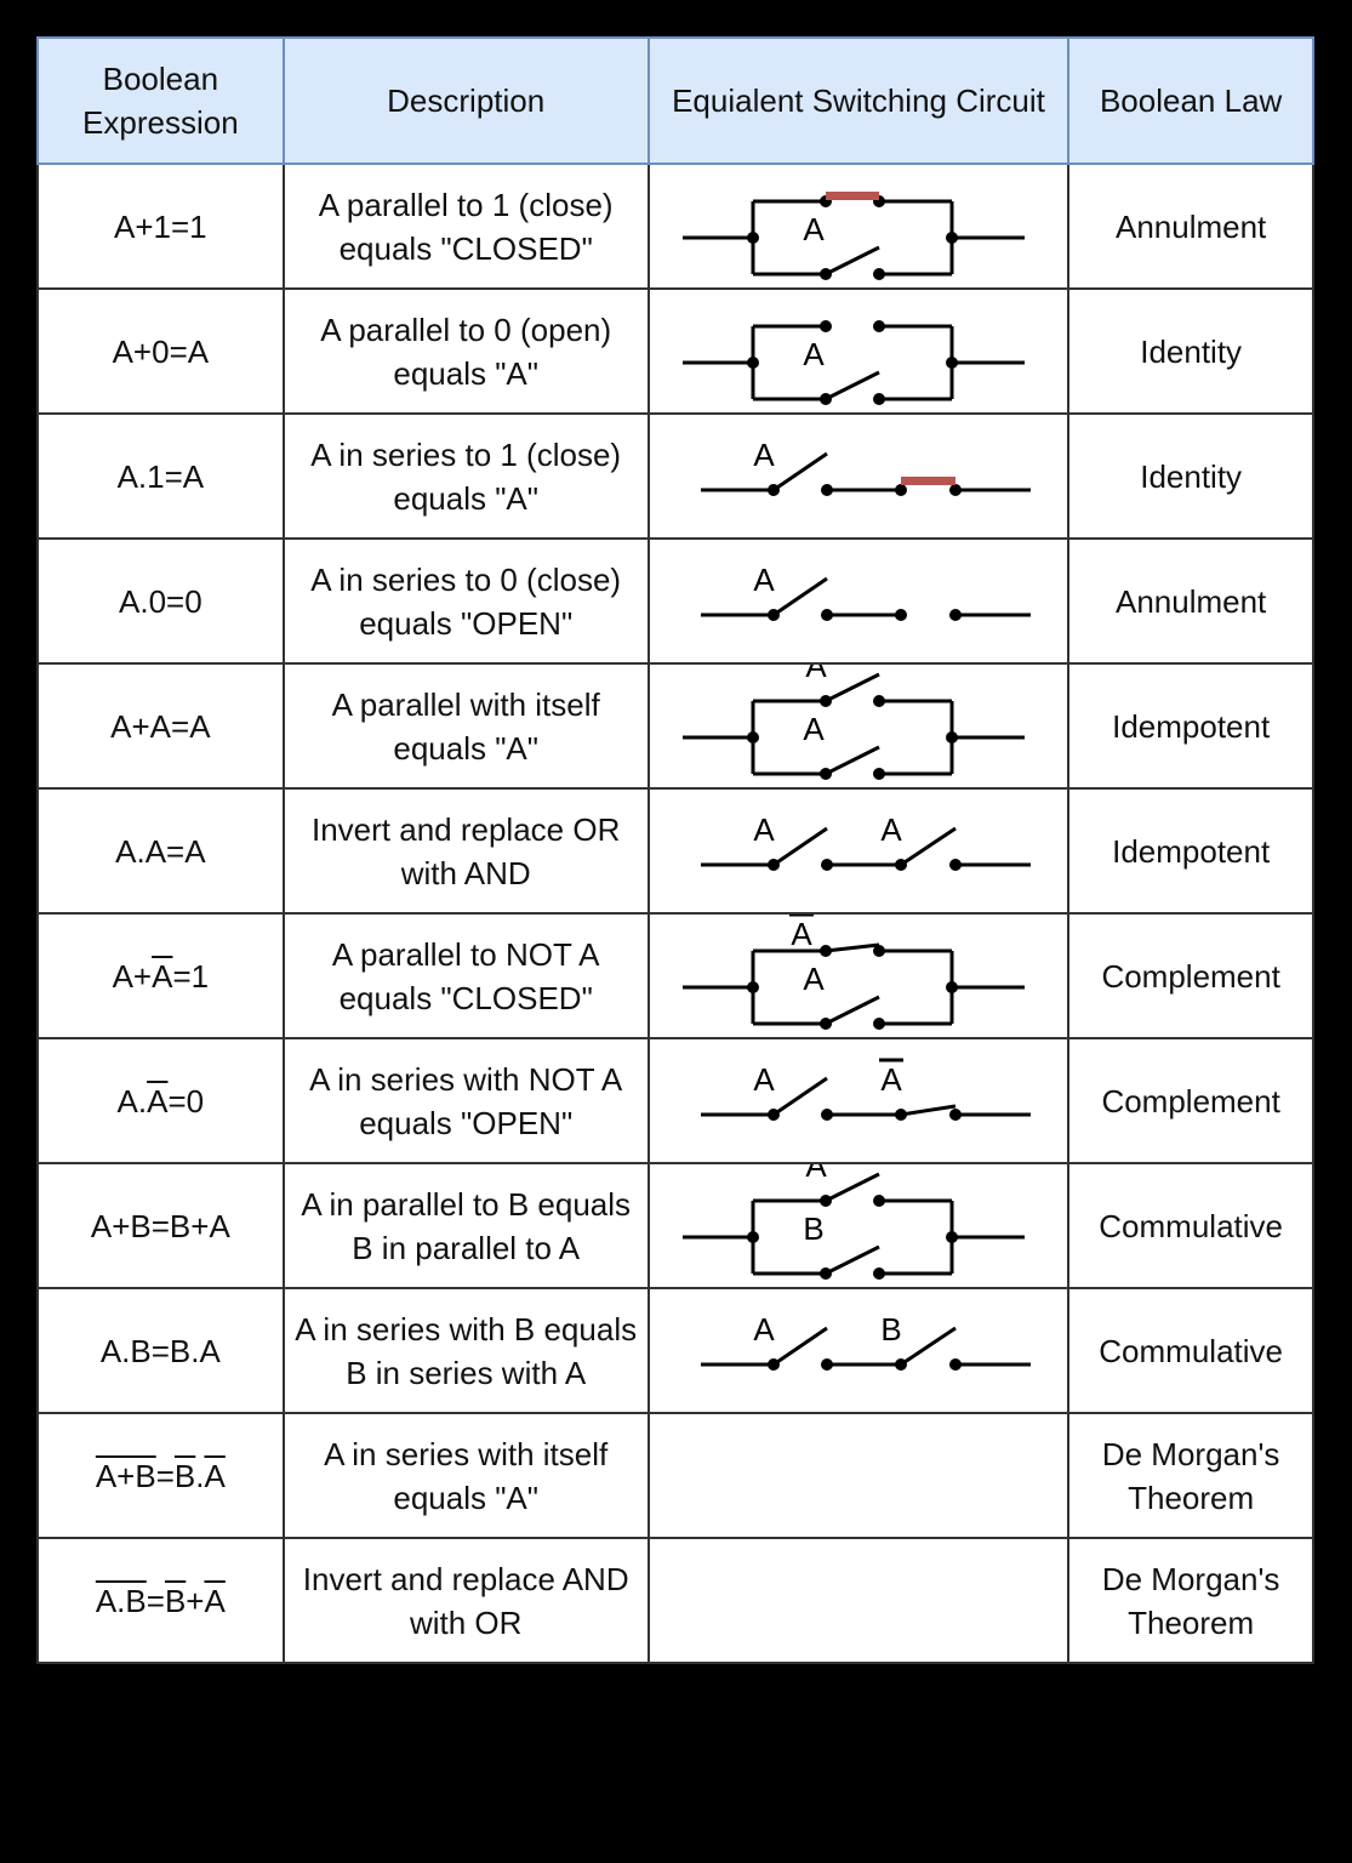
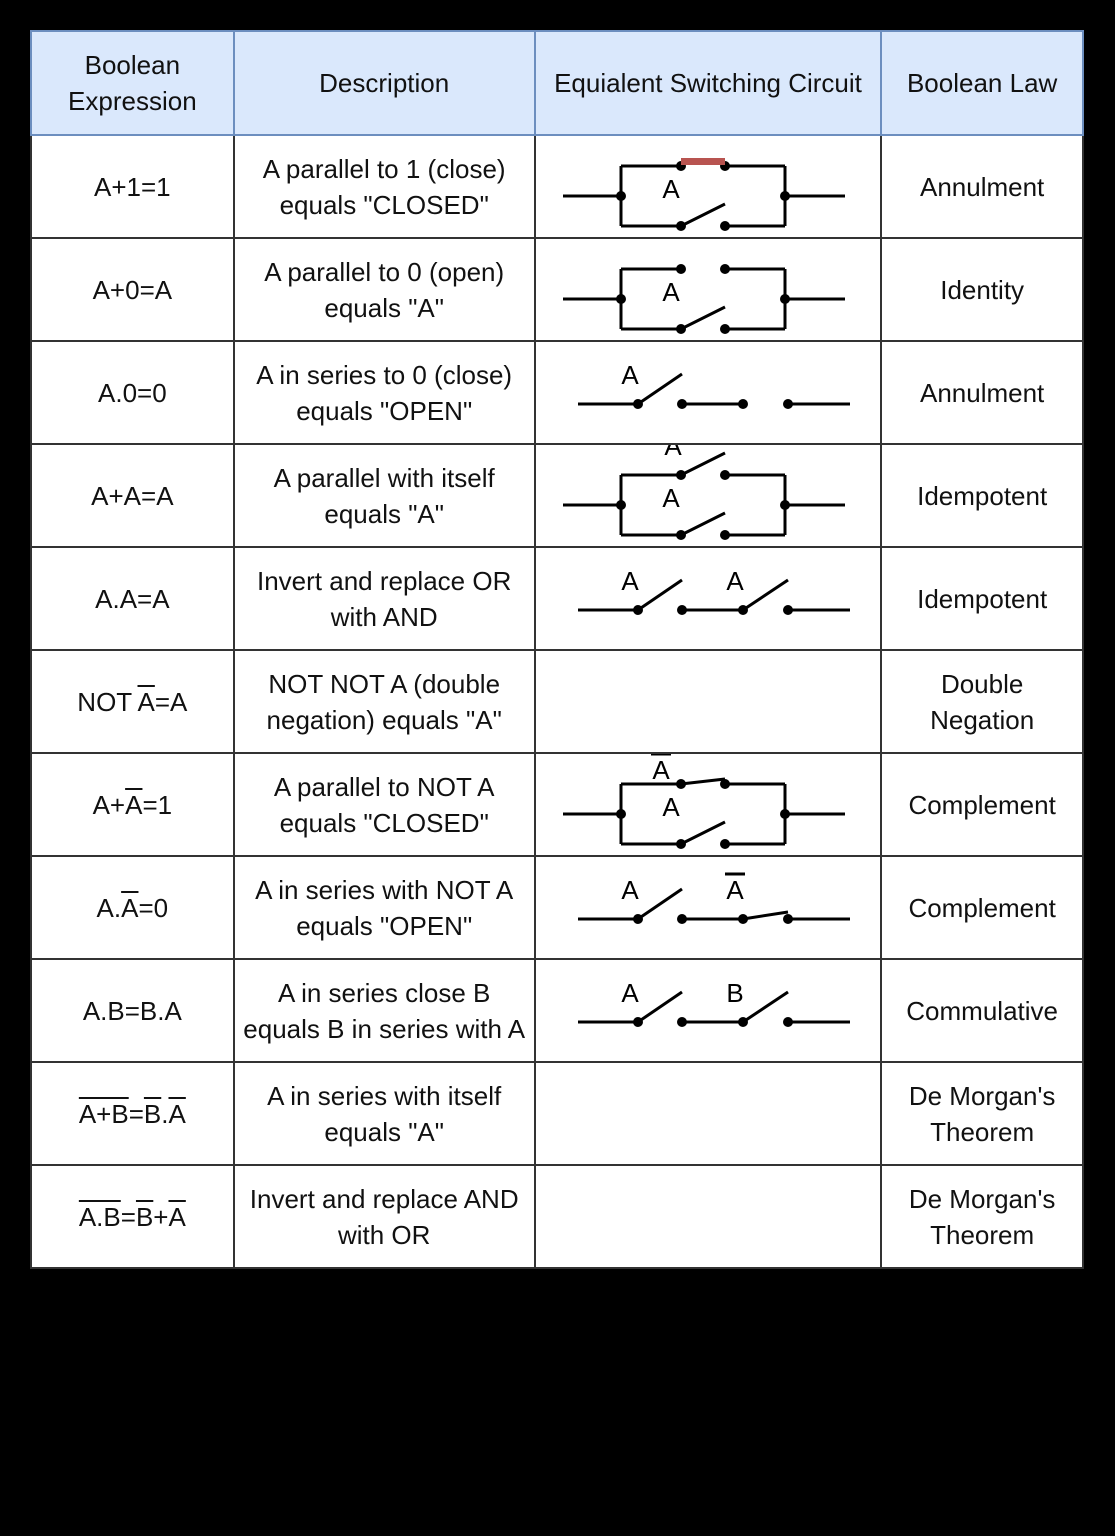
  Boolean Expression	Description	Equialent Switching Circuit	Boolean Law
  A+1=1	A parallel to 1 (close) equals "CLOSED"	A	Annulment
  A+0=A	A parallel to 0 (open) equals "A"	A	Identity
- A.1=A	A in series to 1 (close) equals "A"	A	Identity
  A.0=0	A in series to 0 (close) equals "OPEN"	A	Annulment
  A+A=A	A parallel with itself equals "A"	A A	Idempotent
  A.A=A	Invert and replace OR with AND	A A	Idempotent
+ NOT A=A	NOT NOT A (double negation) equals "A"		Double Negation
  A+A=1	A parallel to NOT A equals "CLOSED"	A A	Complement
  A.A=0	A in series with NOT A equals "OPEN"	A A	Complement
- A+B=B+A	A in parallel to B equals B in parallel to A	A B	Commulative
- A.B=B.A	A in series with B equals B in series with A	A B	Commulative
+ A.B=B.A	A in series close B equals B in series with A	A B	Commulative
  A+B=B.A	A in series with itself equals "A"		De Morgan's Theorem
  A.B=B+A	Invert and replace AND with OR		De Morgan's Theorem
